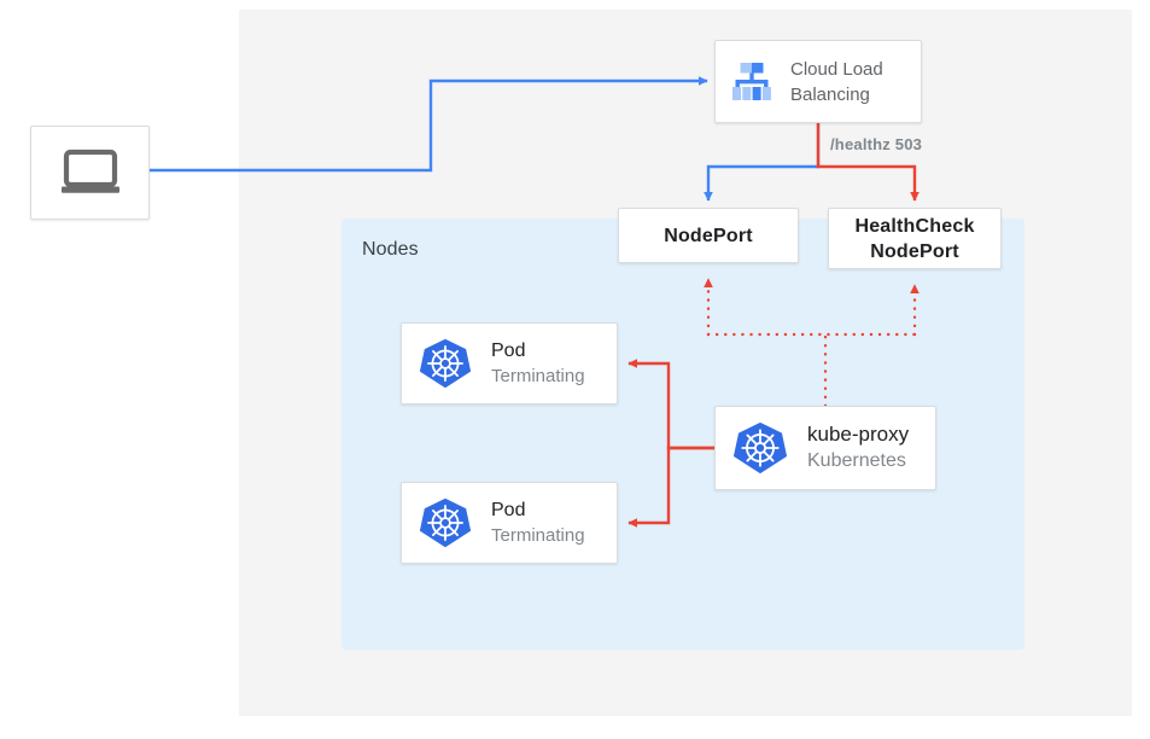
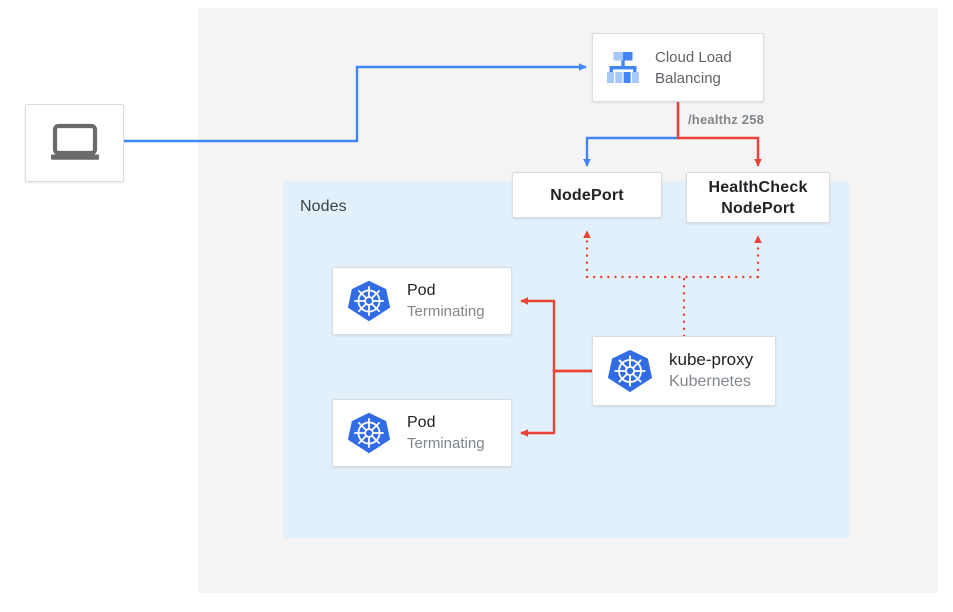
  Nodes
  Cloud Load
  Balancing
- /healthz 503
+ /healthz 258
  NodePort
  HealthCheck
  NodePort
  Pod
  Terminating
  Pod
  Terminating
  kube-proxy
  Kubernetes
